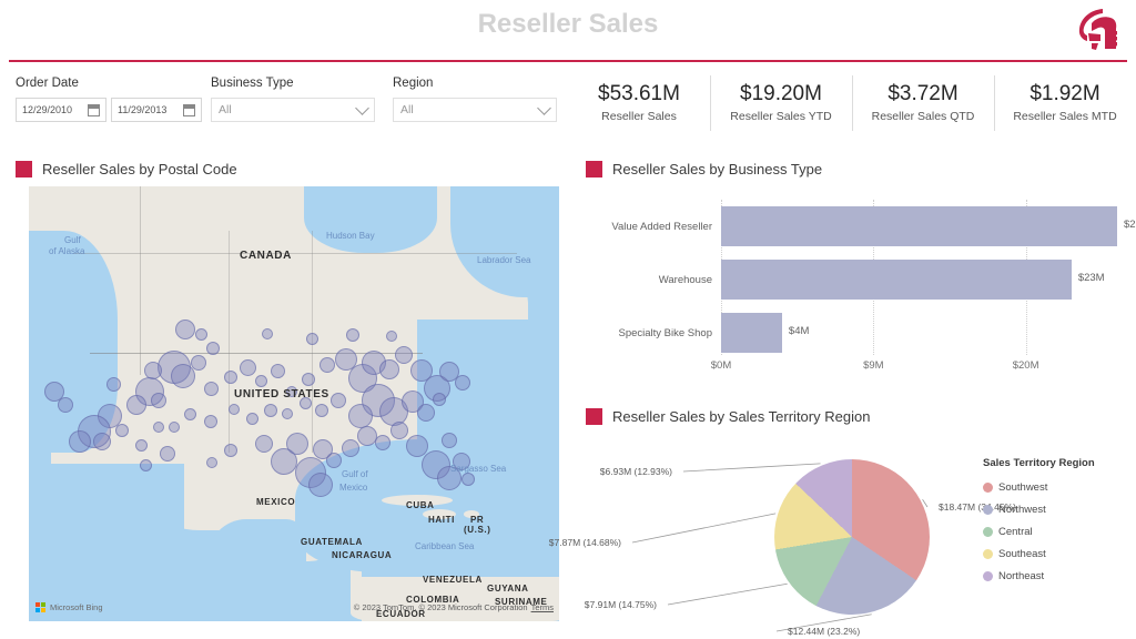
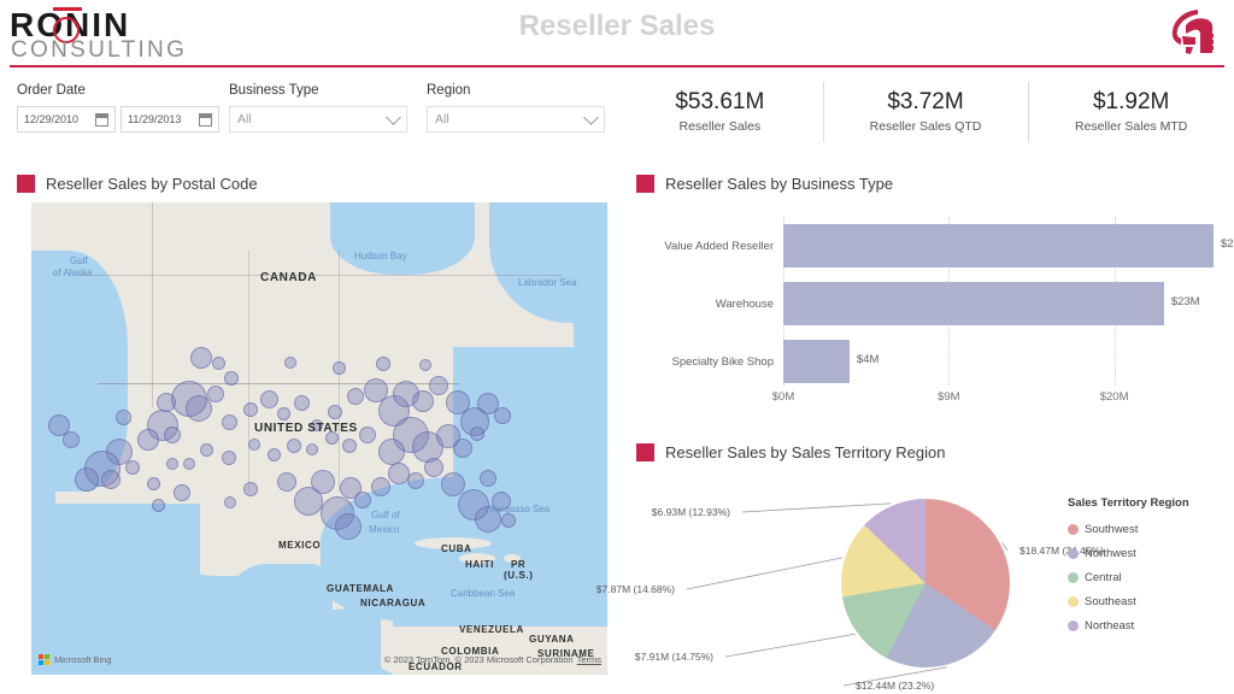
+ RONIN
+ CONSULTING
  Reseller Sales
  Order Date
  12/29/2010
  11/29/2013
  Business Type
  All
  Region
  All
  $53.61M
  Reseller Sales
- $19.20M
- Reseller Sales YTD
  $3.72M
  Reseller Sales QTD
  $1.92M
  Reseller Sales MTD
  Reseller Sales by Postal Code
  Gulf
  of Alaska
  CANADA
  Hudson Bay
  Labrador Sea
  UNITED STATES
  Gulf of
  Mexico
  MEXICO
  CUBA
  HAITI
  PR
  (U.S.)
  Sargasso Sea
  Caribbean Sea
  GUATEMALA
  NICARAGUA
  VENEZUELA
  GUYANA
  COLOMBIA
  SURINAME
  ECUADOR
  Microsoft Bing
  © 2023 TomTom, © 2023 Microsoft Corporation Terms
  Reseller Sales by Business Type
  $0M
  $9M
  $20M
  Value Added Reseller
  Warehouse
  $23M
  Specialty Bike Shop
  $4M
  Reseller Sales by Sales Territory Region
  $18.47M (.45%)
  $12.44M (23.2%)
  $7.91M (14.75%)
  $7.87M (14.68%)
  $6.93M (12.93%)
  Sales Territory Region
  Southwest
  Northwest
  Central
  Southeast
  Northeast
